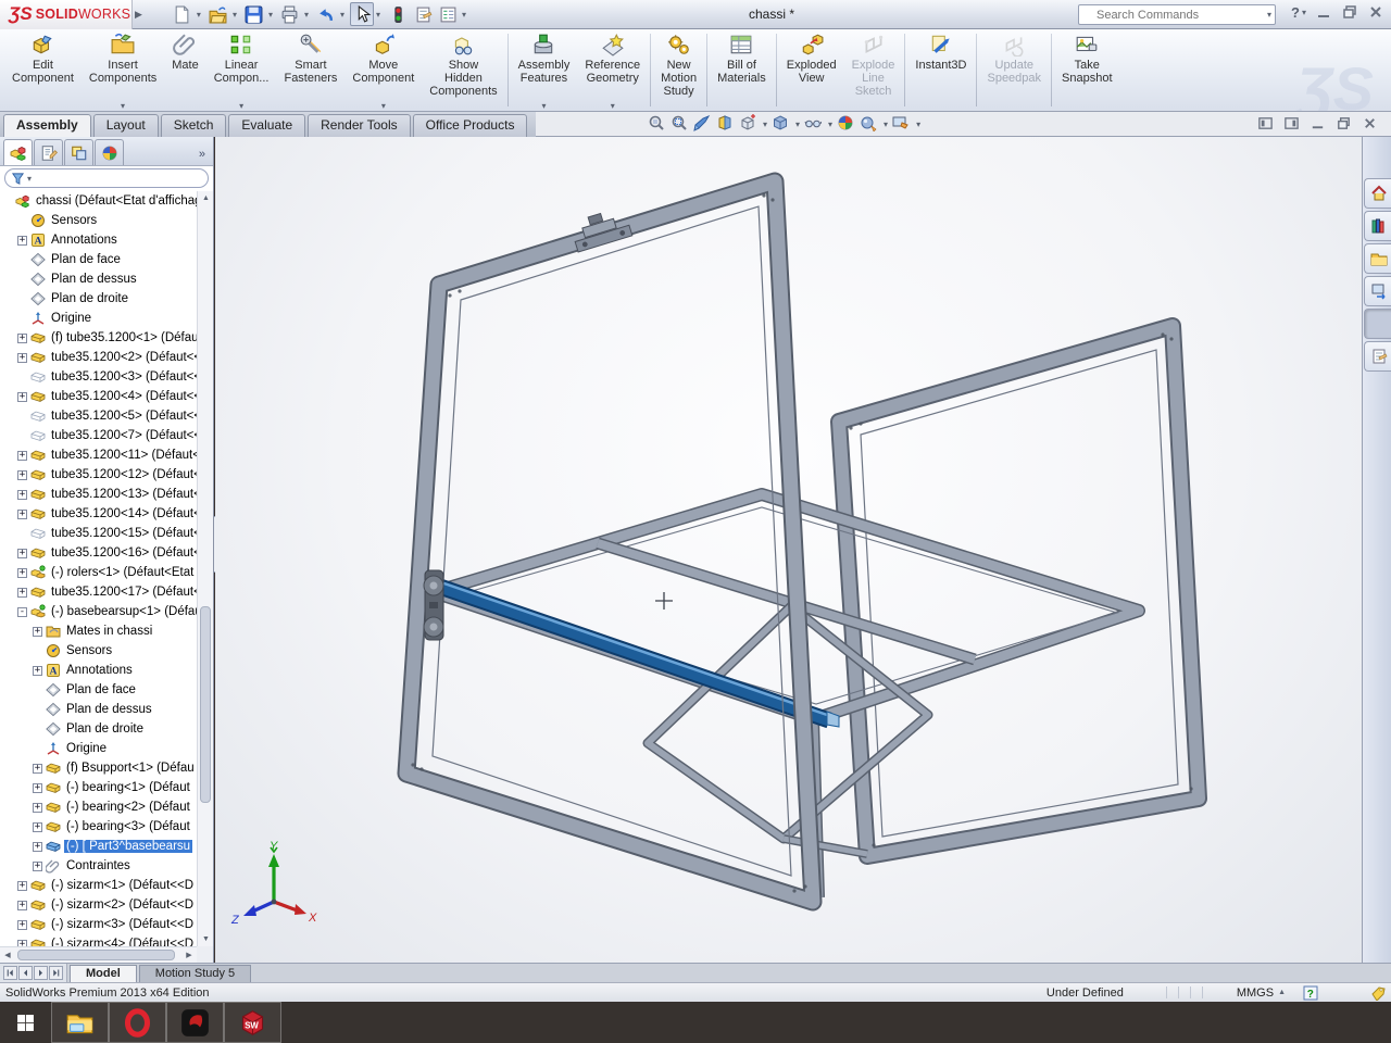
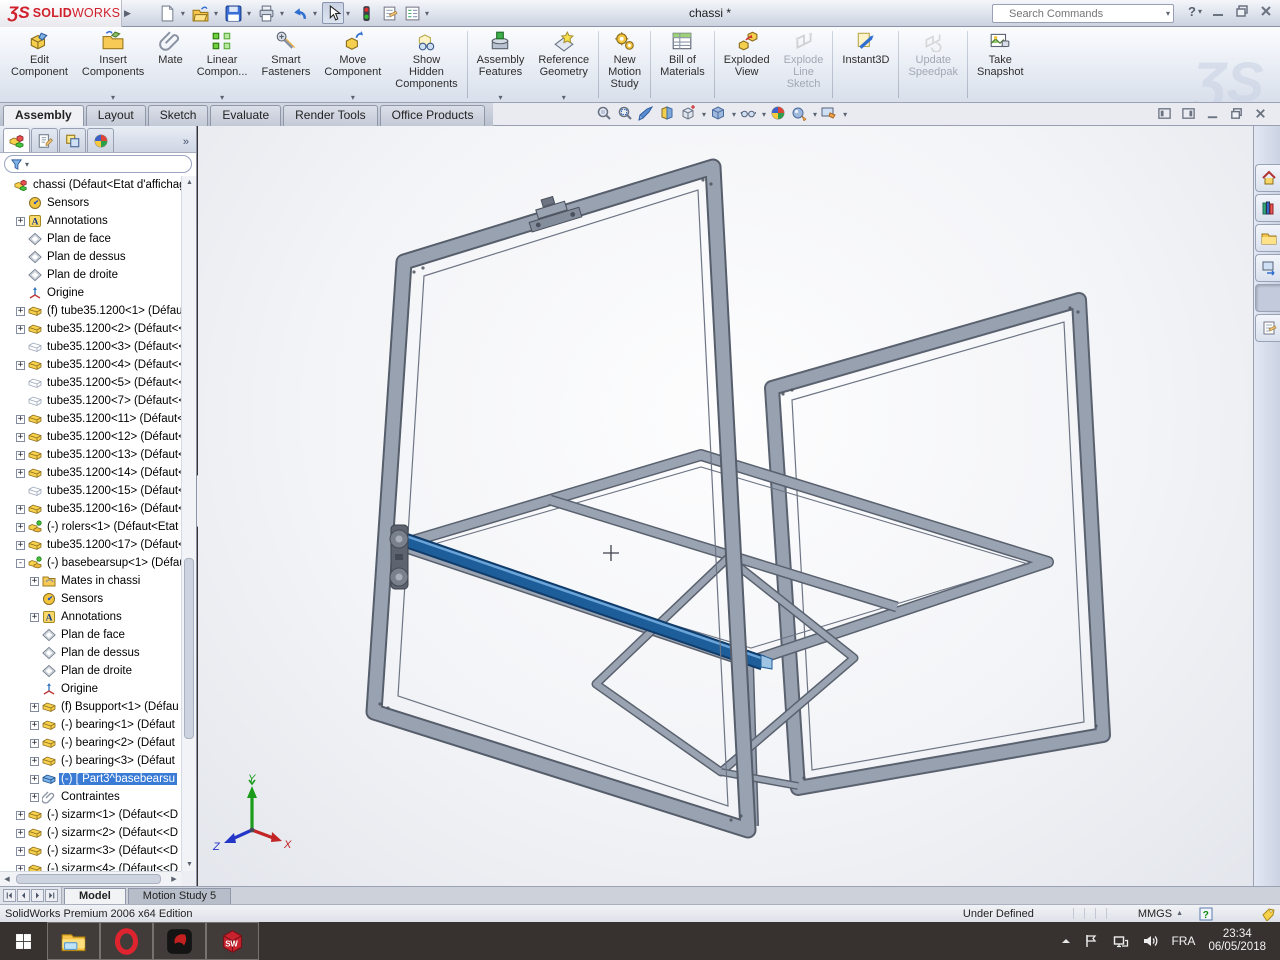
  ƷS
  SOLIDWORKS
  ▶
  ▾
  ▾
  ▾
  ▾
  ▾
  ▾
  ▾
  chassi *
  Search Commands
  ▾
  ?
  ▾
  Edit
  Component
  Insert
  Components
  ▾
  Mate
  Linear
  Compon...
  ▾
  Smart
  Fasteners
  Move
  Component
  ▾
  Show
  Hidden
  Components
  Assembly
  Features
  ▾
  Reference
  Geometry
  ▾
  New
  Motion
  Study
  Bill of
  Materials
  Exploded
  View
  Explode
  Line
  Sketch
  Instant3D
  Update
  Speedpak
  Take
  Snapshot
  ƷS
  Assembly
  Layout
  Sketch
  Evaluate
  Render Tools
  Office Products
  ▾
  ▾
  ▾
  ▾
  ▾
  »
  ▾
  chassi (Défaut<Etat d'afficha
  Sensors
  +
  A
  Annotations
  Plan de face
  Plan de dessus
  Plan de droite
  Origine
  +
  (f) tube35.1200<1> (Défau
  +
  tube35.1200<2> (Défaut<
  tube35.1200<3> (Défaut<
  +
  tube35.1200<4> (Défaut<
  tube35.1200<5> (Défaut<
  tube35.1200<7> (Défaut<
  +
  tube35.1200<11> (Défaut
  +
  tube35.1200<12> (Défaut
  +
  tube35.1200<13> (Défaut
  +
  tube35.1200<14> (Défaut
  tube35.1200<15> (Défaut
  +
  tube35.1200<16> (Défaut
  +
  (-) rolers<1> (Défaut<Etat
  +
  tube35.1200<17> (Défaut
  -
  (-) basebearsup<1> (Défa
  +
  Mates in chassi
  Sensors
  +
  A
  Annotations
  Plan de face
  Plan de dessus
  Plan de droite
  Origine
  +
  (f) Bsupport<1> (Défau
  +
  (-) bearing<1> (Défaut
  +
  (-) bearing<2> (Défaut
  +
  (-) bearing<3> (Défaut
  +
  (-) [ Part3^basebearsu
  +
  Contraintes
  +
  (-) sizarm<1> (Défaut<<D
  +
  (-) sizarm<2> (Défaut<<D
  +
  (-) sizarm<3> (Défaut<<D
  +
  (-) sizarm<4> (Défaut<<D
  X
  Z
  Y
  Model
  Motion Study 5
- SolidWorks Premium 2013 x64 Edition
+ SolidWorks Premium 2006 x64 Edition
  Under Defined
  MMGS
  ?
  SW
+ FRA
+ 23:34
+ 06/05/2018
